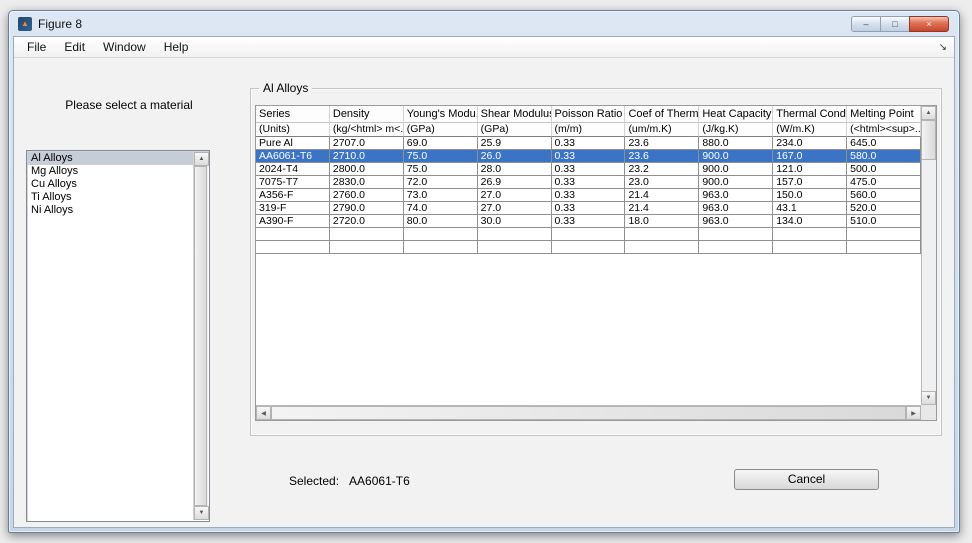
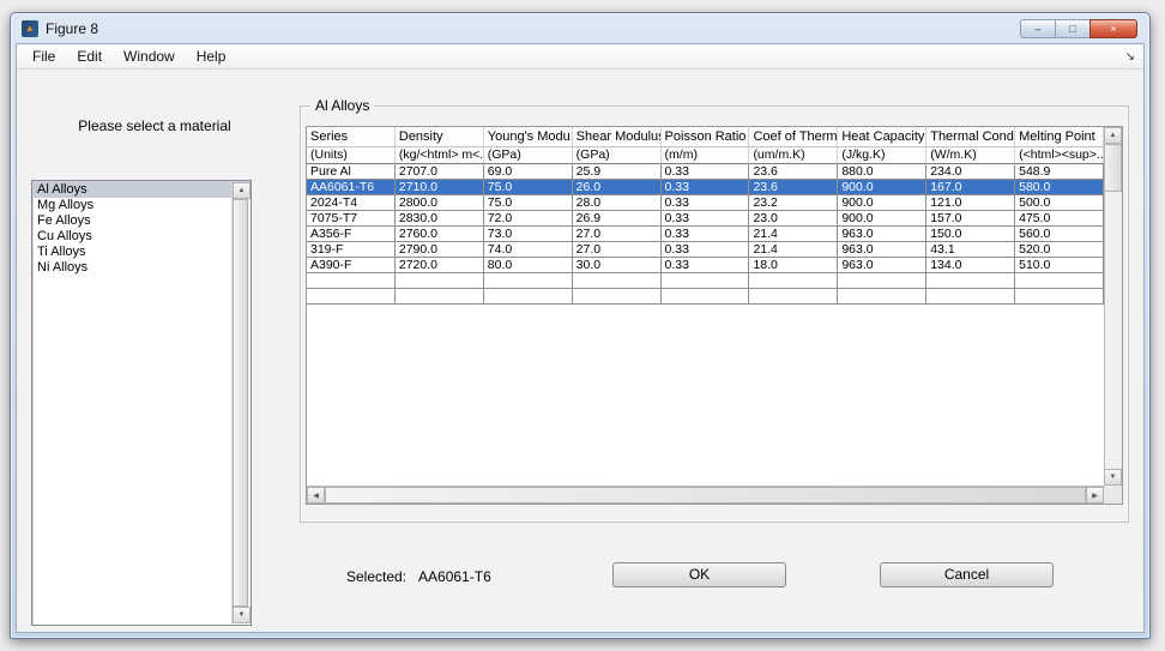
  ▲
  Figure 8
  –
  □
  ×
  File
  Edit
  Window
  Help
  ↘
  Please select a material
  Al Alloys
  Mg Alloys
+ Fe Alloys
  Cu Alloys
  Ti Alloys
  Ni Alloys
  Al Alloys
  Series
  Density
  Young's Modu
  Shear Modulu
  Poisson Ratio
  Coef of Therm
  Heat Capacity
  Thermal Cond
  Melting Point
  (Units)
  (kg/<html> m<.
  (GPa)
  (GPa)
  (m/m)
  (um/m.K)
  (J/kg.K)
  (W/m.K)
  (<html><sup>..
  Pure Al
  2707.0
  69.0
  25.9
  0.33
  23.6
  880.0
  234.0
- 645.0
+ 548.9
  AA6061-T6
  2710.0
  75.0
  26.0
  0.33
  23.6
  900.0
  167.0
  580.0
  2024-T4
  2800.0
  75.0
  28.0
  0.33
  23.2
  900.0
  121.0
  500.0
  7075-T7
  2830.0
  72.0
  26.9
  0.33
  23.0
  900.0
  157.0
  475.0
  A356-F
  2760.0
  73.0
  27.0
  0.33
  21.4
  963.0
  150.0
  560.0
  319-F
  2790.0
  74.0
  27.0
  0.33
  21.4
  963.0
  43.1
  520.0
  A390-F
  2720.0
  80.0
  30.0
  0.33
  18.0
  963.0
  134.0
  510.0
  Selected:
  AA6061-T6
+ OK
  Cancel
